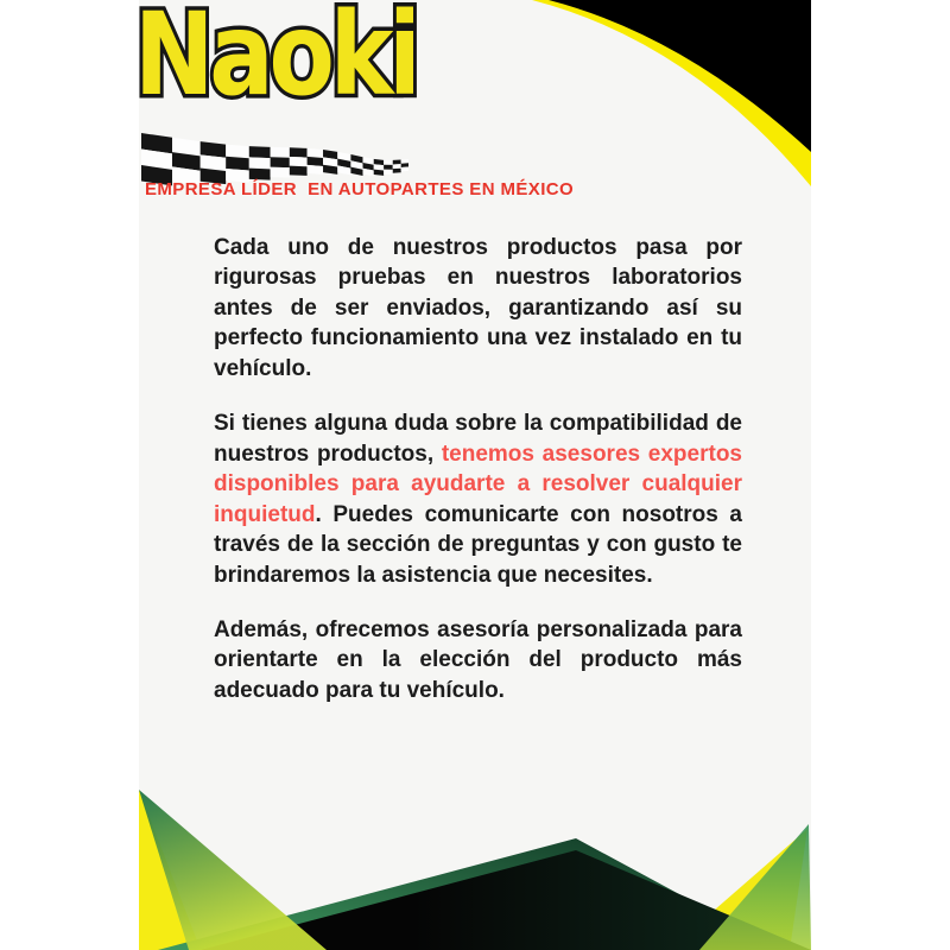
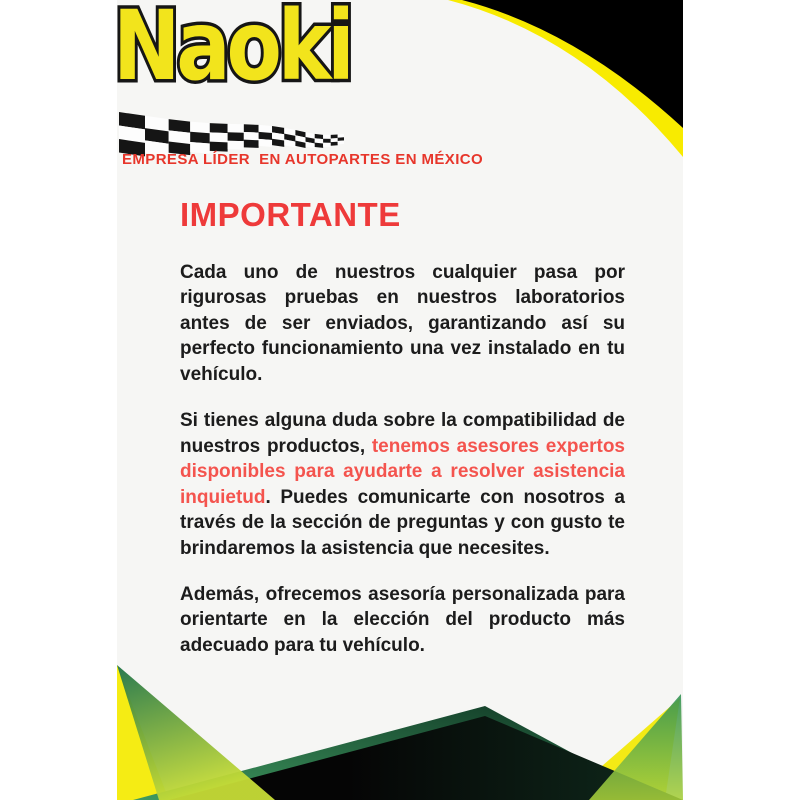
  Naoki
  EMPRESA LÍDER EN AUTOPARTES EN MÉXICO
+ IMPORTANTE
- Cada uno de nuestros productos pasa por rigurosas pruebas en nuestros laboratorios antes de ser enviados, garantizando así su perfecto funcionamiento una vez instalado en tu vehículo.
+ Cada uno de nuestros cualquier pasa por rigurosas pruebas en nuestros laboratorios antes de ser enviados, garantizando así su perfecto funcionamiento una vez instalado en tu vehículo.
- Si tienes alguna duda sobre la compatibilidad de nuestros productos, tenemos asesores expertos disponibles para ayudarte a resolver cualquier inquietud. Puedes comunicarte con nosotros a través de la sección de preguntas y con gusto te brindaremos la asistencia que necesites.
+ Si tienes alguna duda sobre la compatibilidad de nuestros productos, tenemos asesores expertos disponibles para ayudarte a resolver asistencia inquietud. Puedes comunicarte con nosotros a través de la sección de preguntas y con gusto te brindaremos la asistencia que necesites.
  Además, ofrecemos asesoría personalizada para orientarte en la elección del producto más adecuado para tu vehículo.
